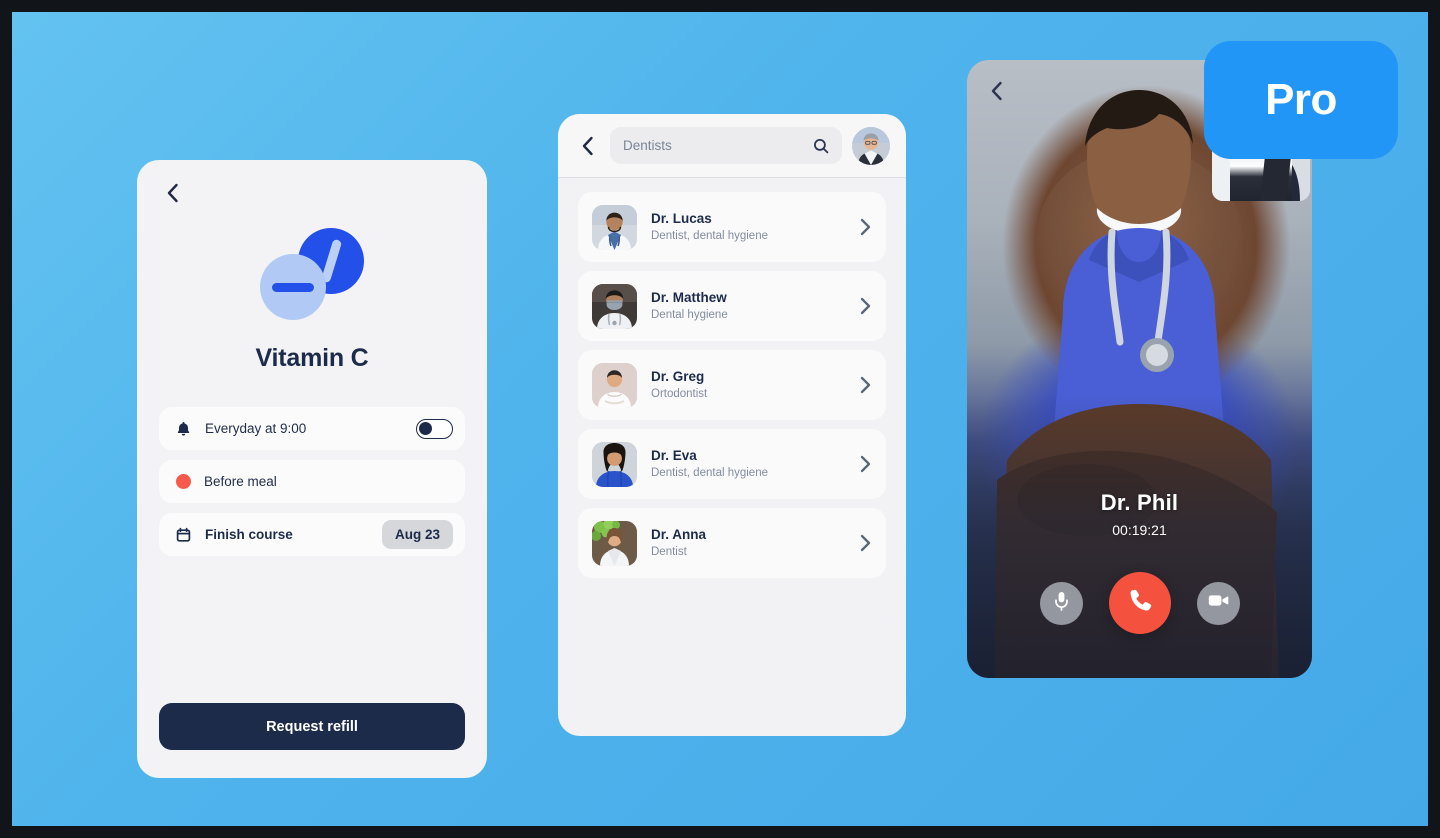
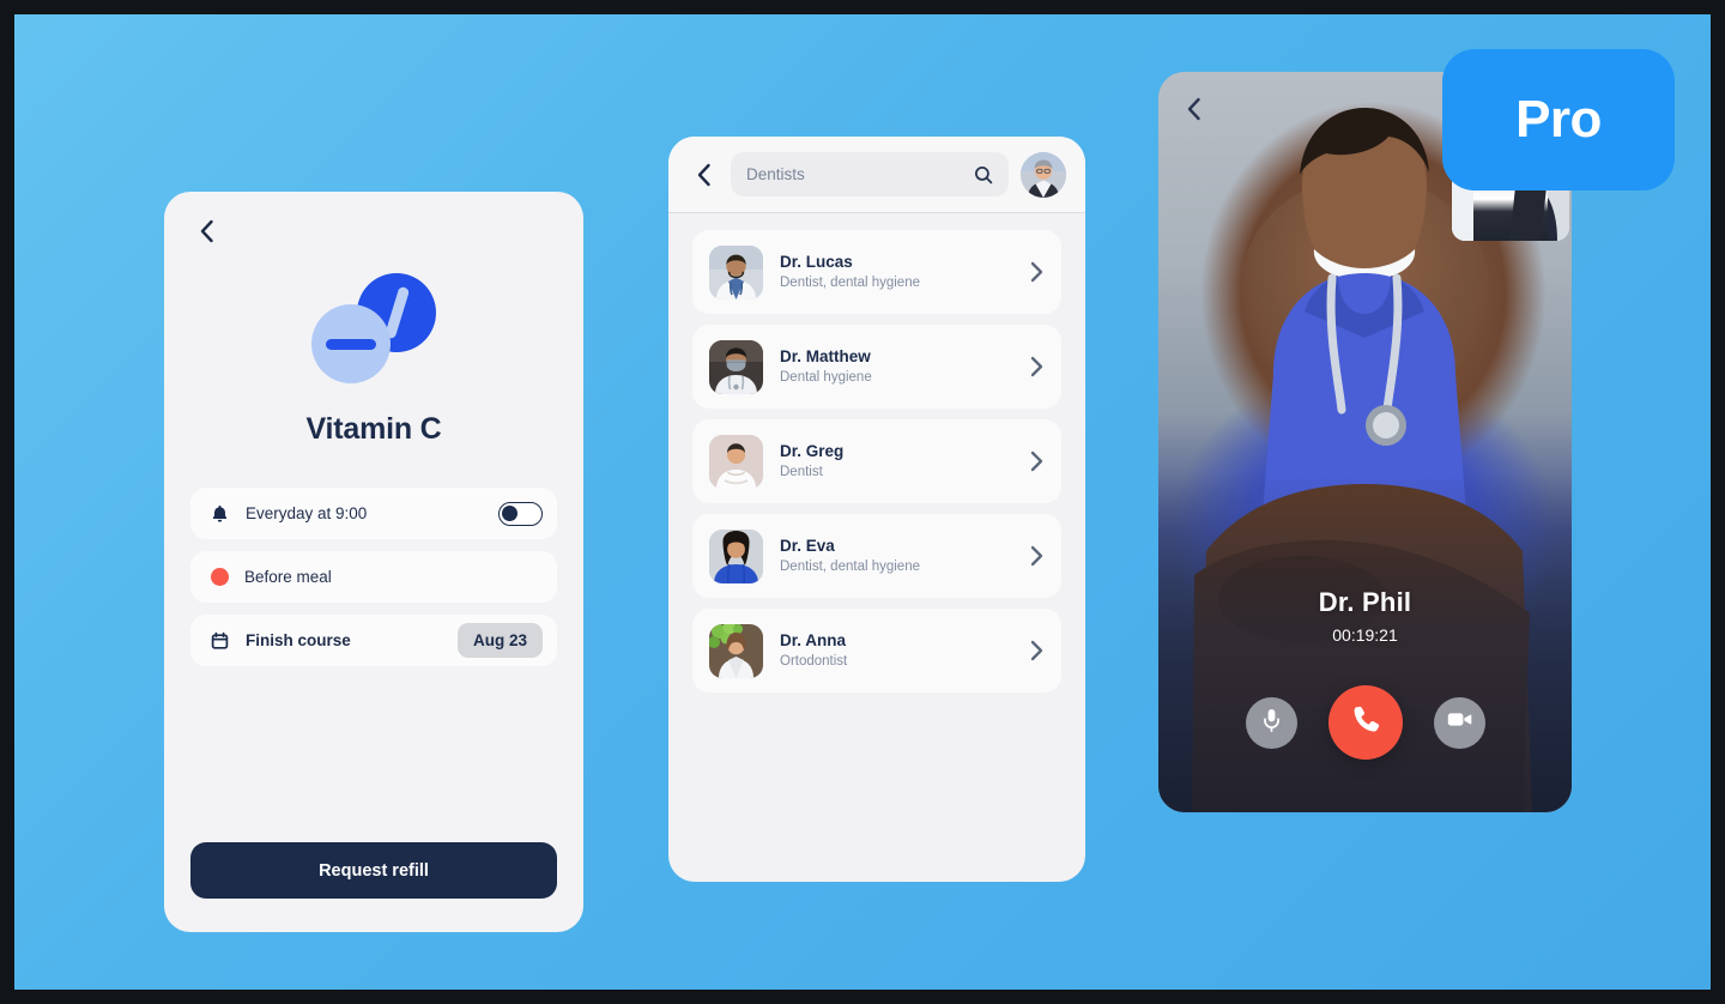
  Vitamin C
  Everyday at 9:00
  Before meal
  Finish course
  Aug 23
  Request refill
  Dentists
  Dr. Lucas
  Dentist, dental hygiene
  Dr. Matthew
  Dental hygiene
  Dr. Greg
- Ortodontist
+ Dentist
  Dr. Eva
  Dentist, dental hygiene
  Dr. Anna
- Dentist
+ Ortodontist
  Dr. Phil
  00:19:21
  Pro
